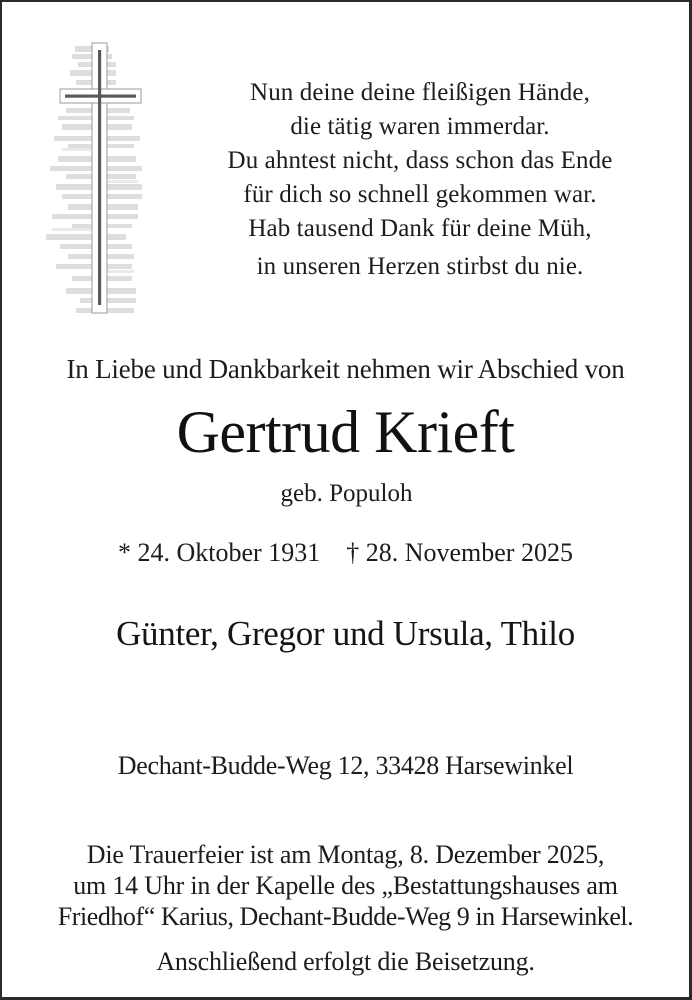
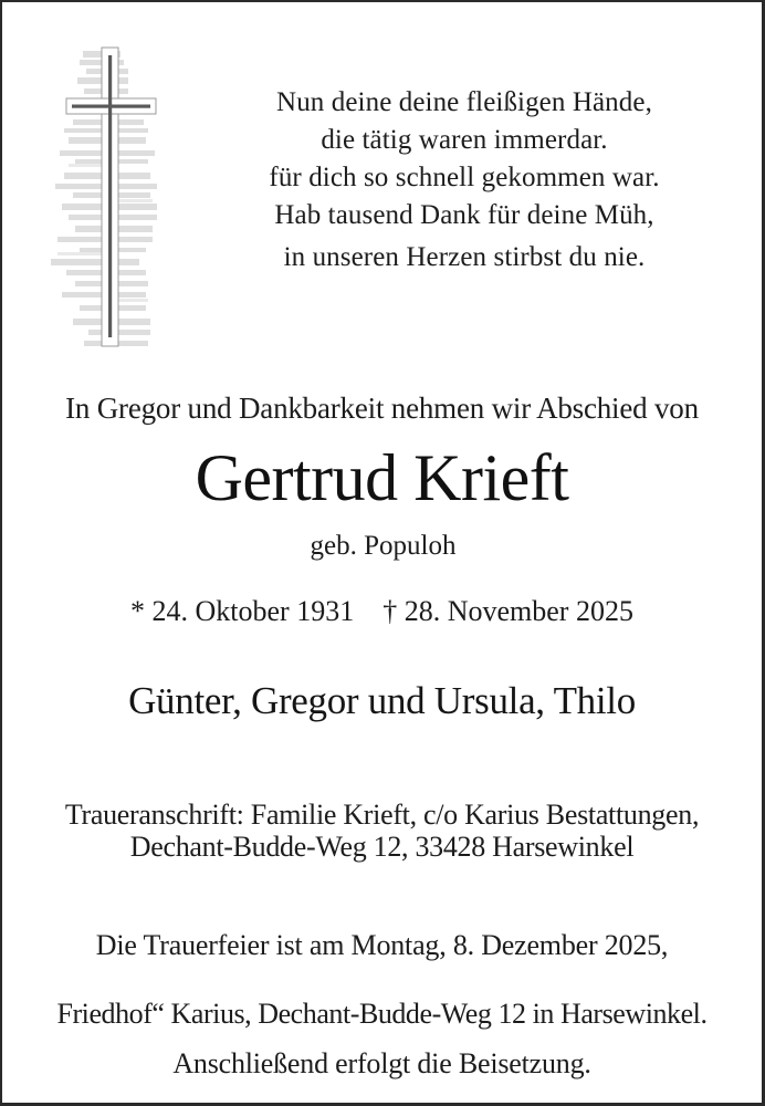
  Nun deine deine fleißigen Hände,
  die tätig waren immerdar.
- Du ahntest nicht, dass schon das Ende
  für dich so schnell gekommen war.
  Hab tausend Dank für deine Müh,
  in unseren Herzen stirbst du nie.
- In Liebe und Dankbarkeit nehmen wir Abschied von
+ In Gregor und Dankbarkeit nehmen wir Abschied von
  Gertrud Krieft
  geb. Populoh
  * 24. Oktober 1931 † 28. November 2025
  Günter, Gregor und Ursula, Thilo
+ Traueranschrift: Familie Krieft, c/o Karius Bestattungen,
  Dechant-Budde-Weg 12, 33428 Harsewinkel
  Die Trauerfeier ist am Montag, 8. Dezember 2025,
- um 14 Uhr in der Kapelle des „Bestattungshauses am
- Friedhof“ Karius, Dechant-Budde-Weg 9 in Harsewinkel.
+ Friedhof“ Karius, Dechant-Budde-Weg 12 in Harsewinkel.
  Anschließend erfolgt die Beisetzung.
